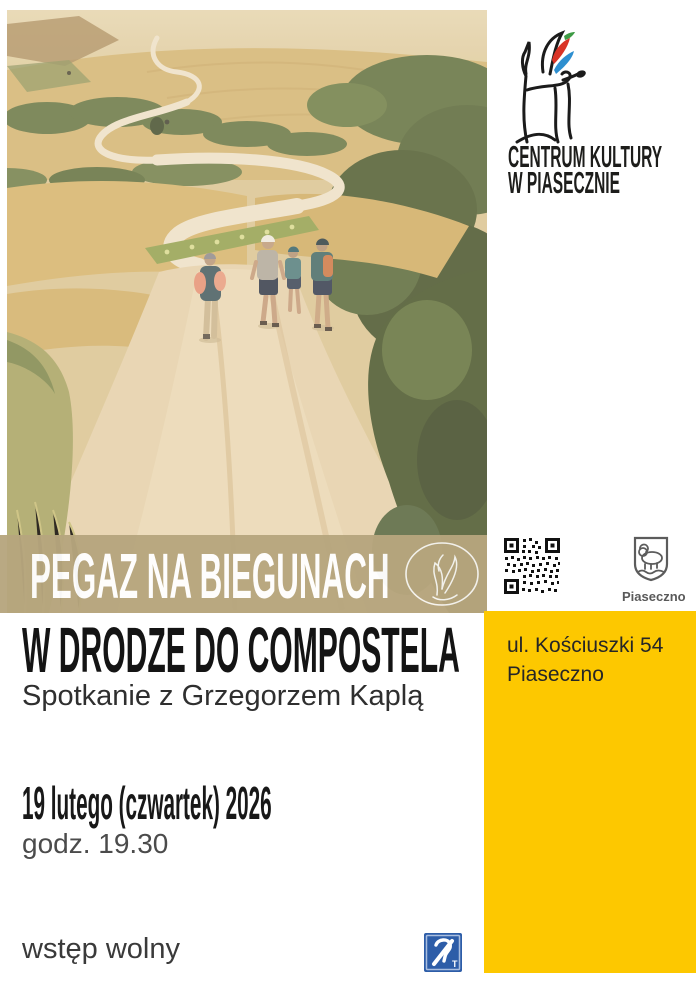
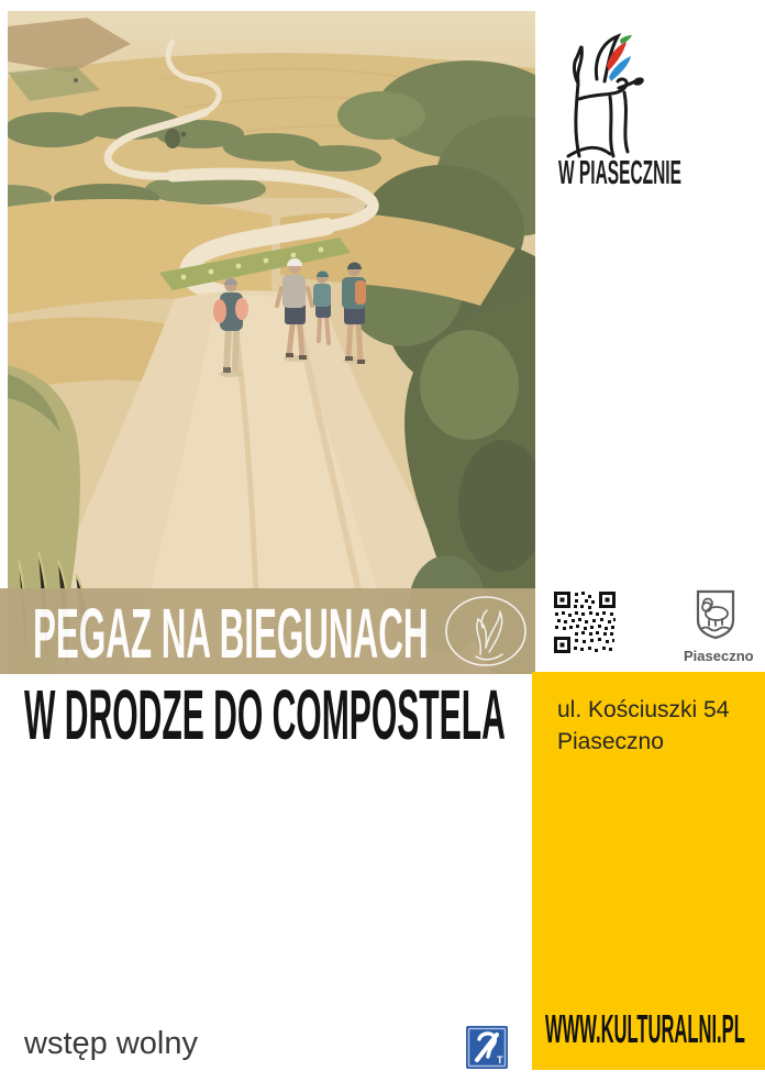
  PEGAZ NA BIEGUNACH
- CENTRUM KULTURY
  W PIASECZNIE
  Piaseczno
  ul. Kościuszki 54
  Piaseczno
+ WWW.KULTURALNI.PL
  W DRODZE DO COMPOSTELA
- Spotkanie z Grzegorzem Kaplą
- 19 lutego (czwartek) 2026
- godz. 19.30
  wstęp wolny
  T
